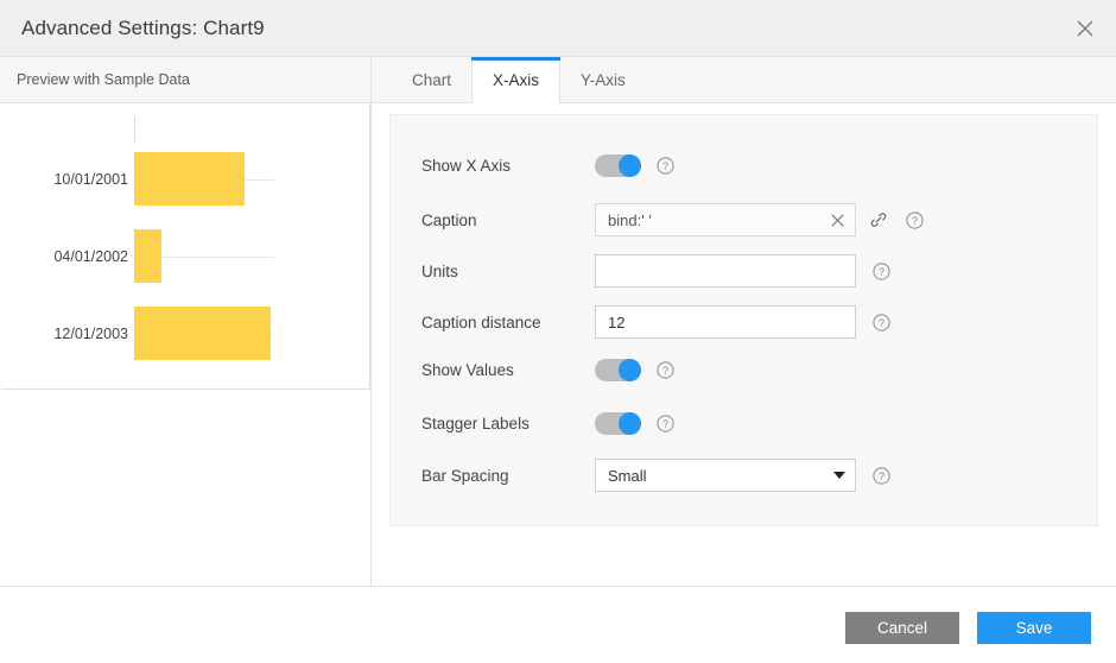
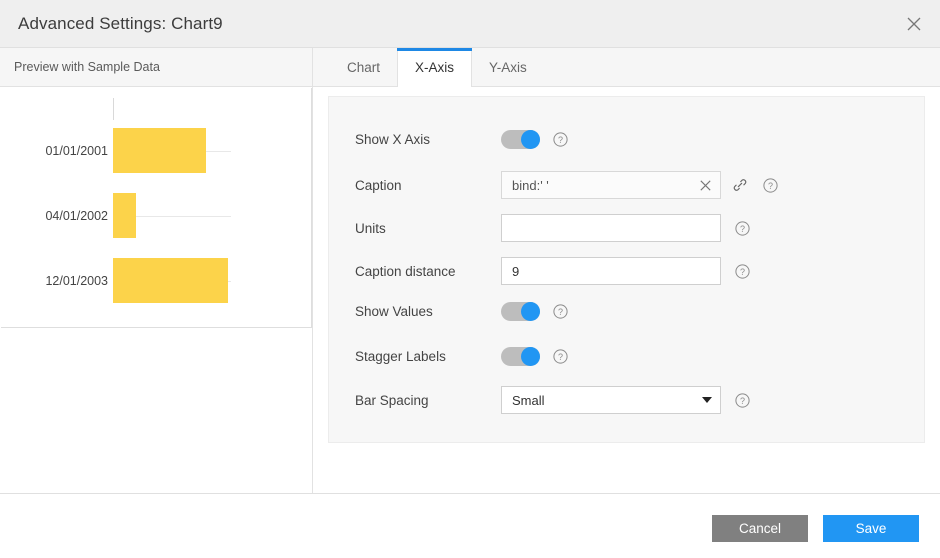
  Advanced Settings: Chart9
  Preview with Sample Data
  Chart
  X-Axis
  Y-Axis
- 10/01/2001
+ 01/01/2001
  04/01/2002
  12/01/2003
  Show X Axis
  ?
  Caption
  bind:' '
  ?
  Units
  ?
  Caption distance
- 12
+ 9
  ?
  Show Values
  ?
  Stagger Labels
  ?
  Bar Spacing
  Small
  ?
  Cancel
  Save
